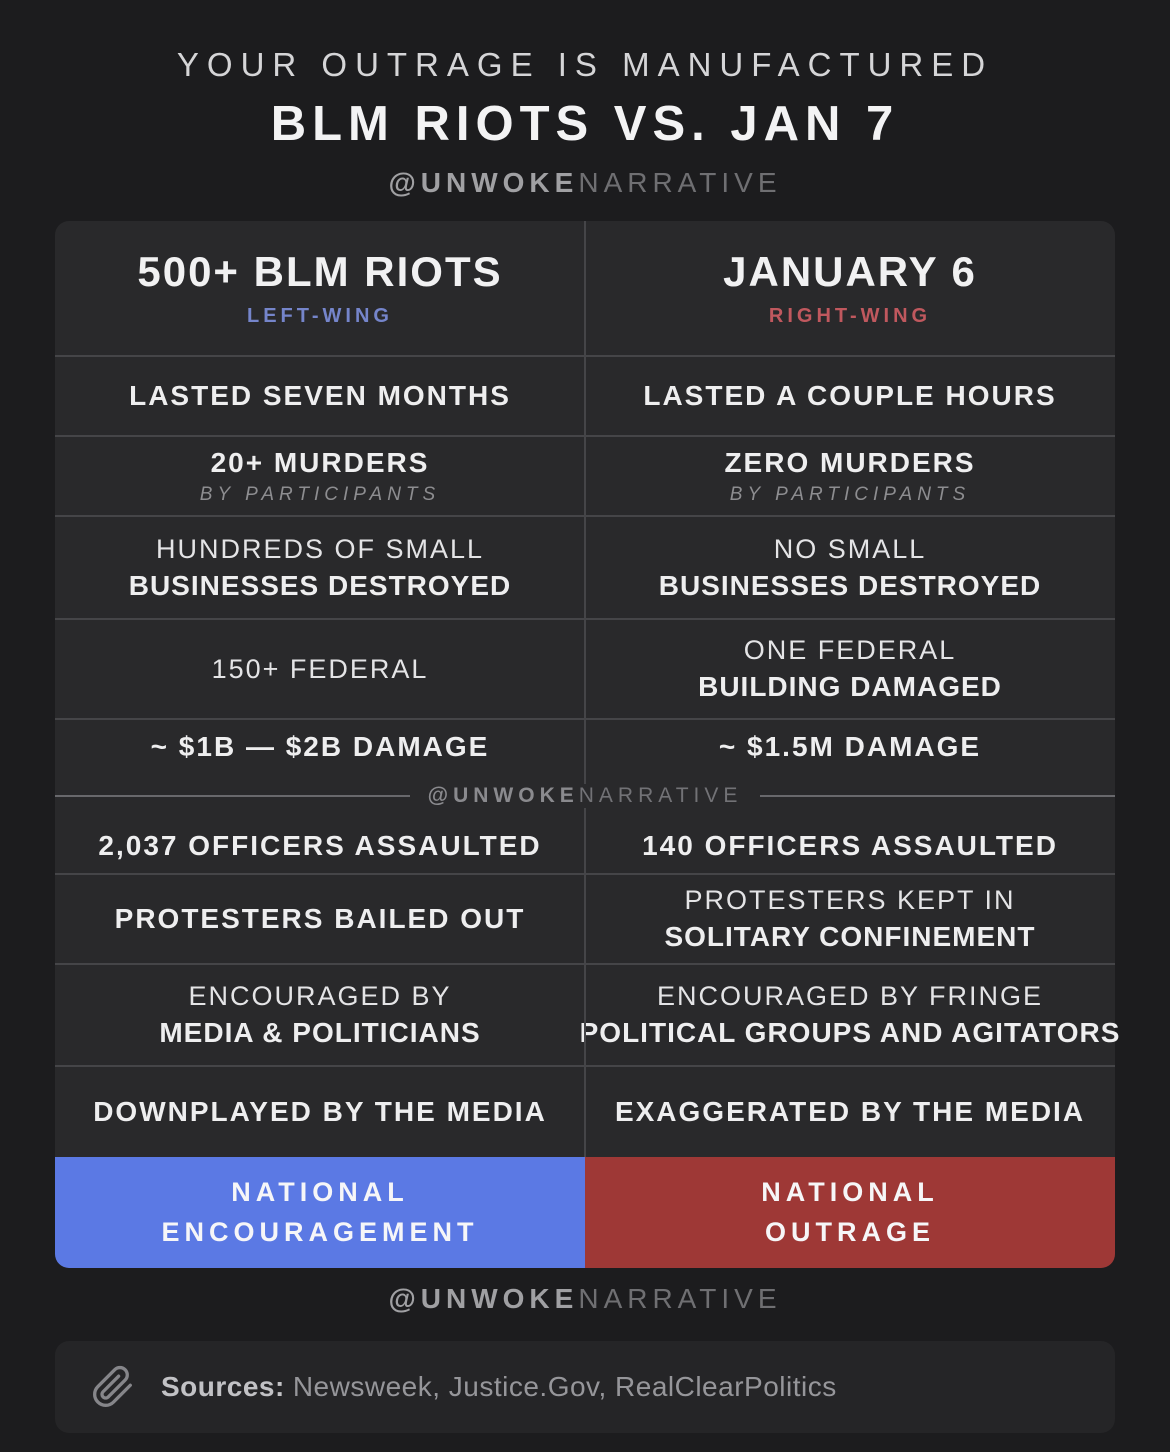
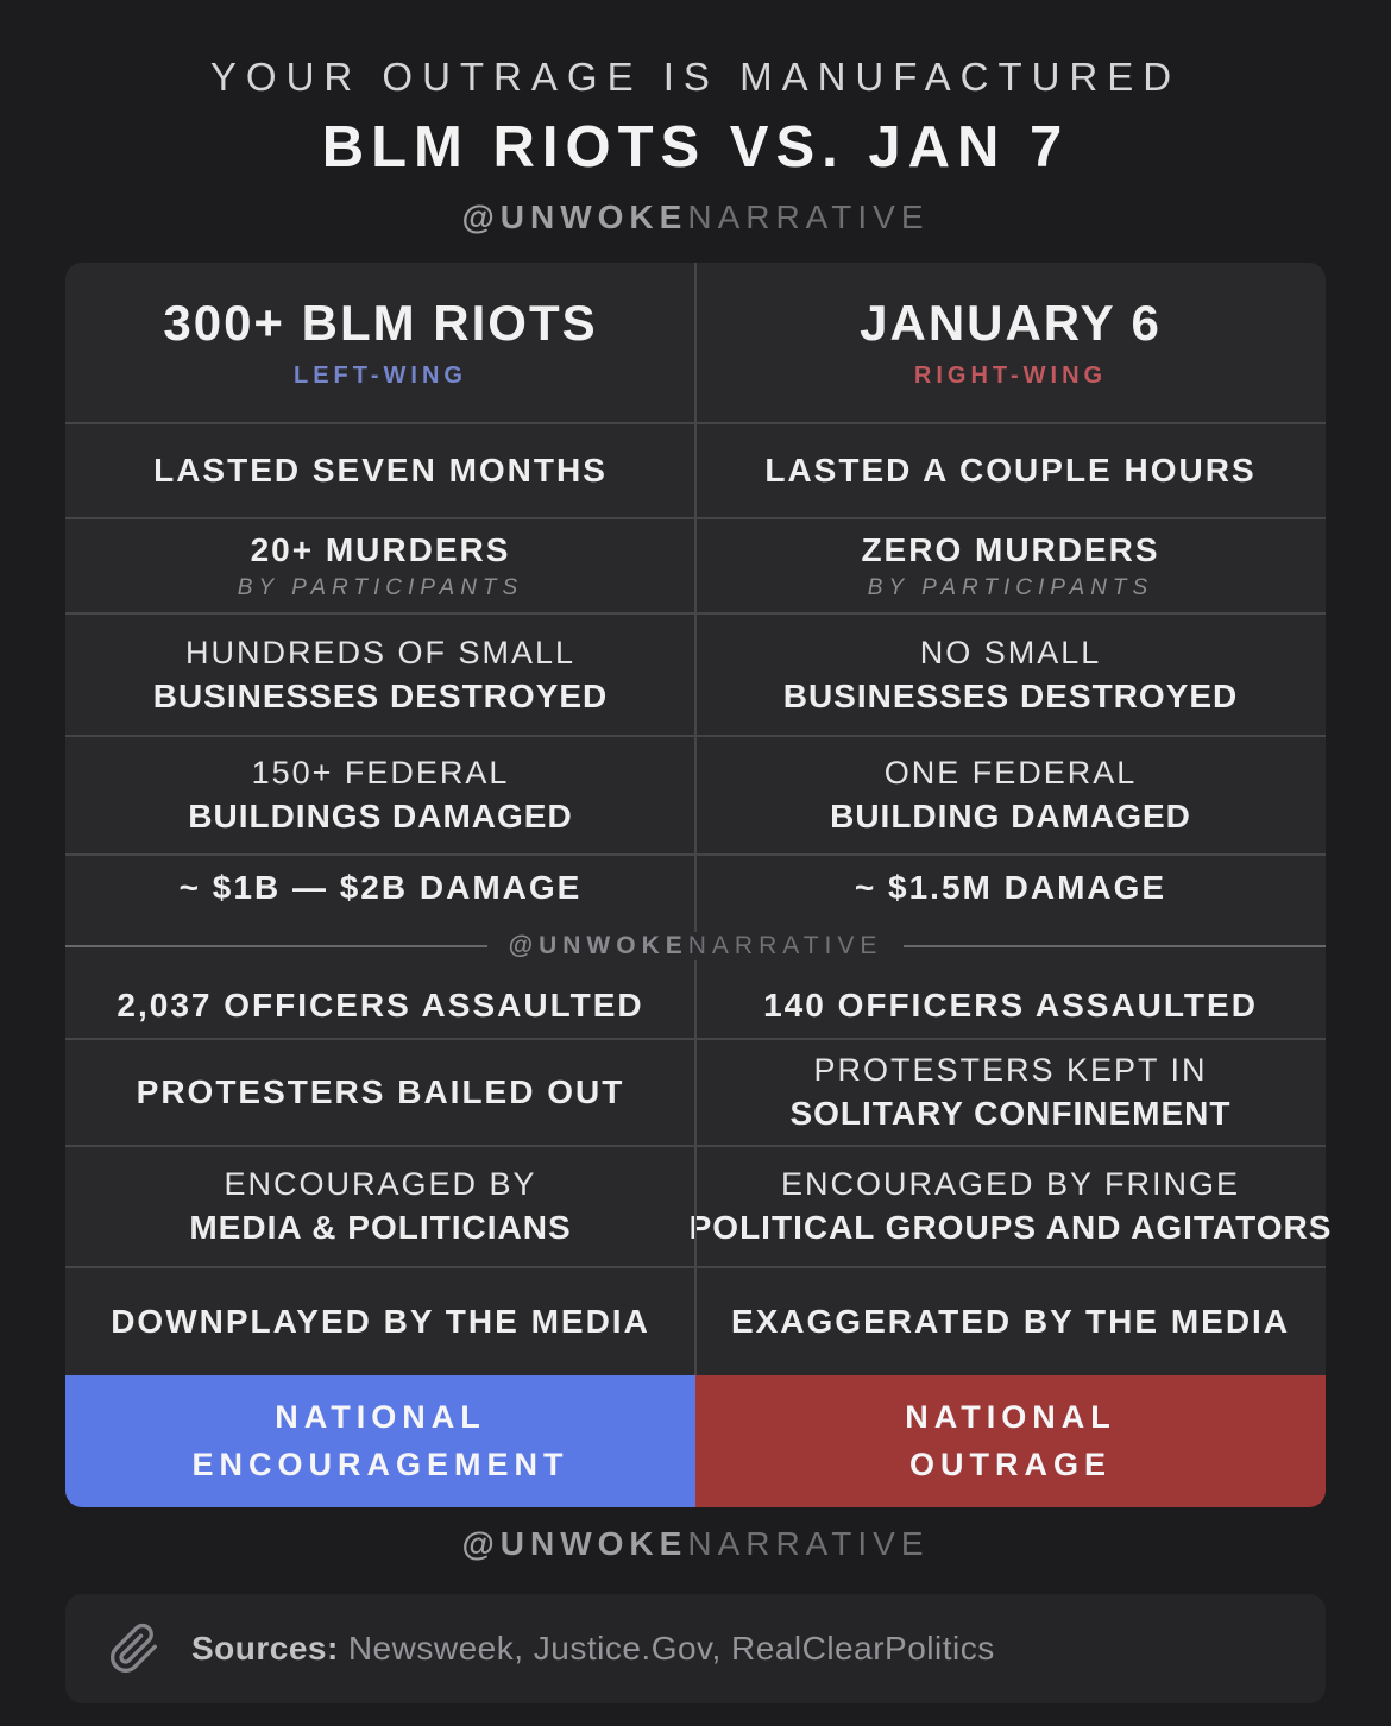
  YOUR OUTRAGE IS MANUFACTURED
  BLM RIOTS VS. JAN 7
  @UNWOKENARRATIVE
- 500+ BLM RIOTS
+ 300+ BLM RIOTS
  LEFT-WING
  JANUARY 6
  RIGHT-WING
  LASTED SEVEN MONTHS
  LASTED A COUPLE HOURS
  20+ MURDERS
  BY PARTICIPANTS
  ZERO MURDERS
  BY PARTICIPANTS
  HUNDREDS OF SMALL
  BUSINESSES DESTROYED
  NO SMALL
  BUSINESSES DESTROYED
  150+ FEDERAL
+ BUILDINGS DAMAGED
  ONE FEDERAL
  BUILDING DAMAGED
  ~ $1B — $2B DAMAGE
  ~ $1.5M DAMAGE
  @UNWOKENARRATIVE
  2,037 OFFICERS ASSAULTED
  140 OFFICERS ASSAULTED
  PROTESTERS BAILED OUT
  PROTESTERS KEPT IN
  SOLITARY CONFINEMENT
  ENCOURAGED BY
  MEDIA & POLITICIANS
  ENCOURAGED BY FRINGE
  POLITICAL GROUPS AND AGITATORS
  DOWNPLAYED BY THE MEDIA
  EXAGGERATED BY THE MEDIA
  NATIONAL
  ENCOURAGEMENT
  NATIONAL
  OUTRAGE
  @UNWOKENARRATIVE
  Sources: Newsweek, Justice.Gov, RealClearPolitics
